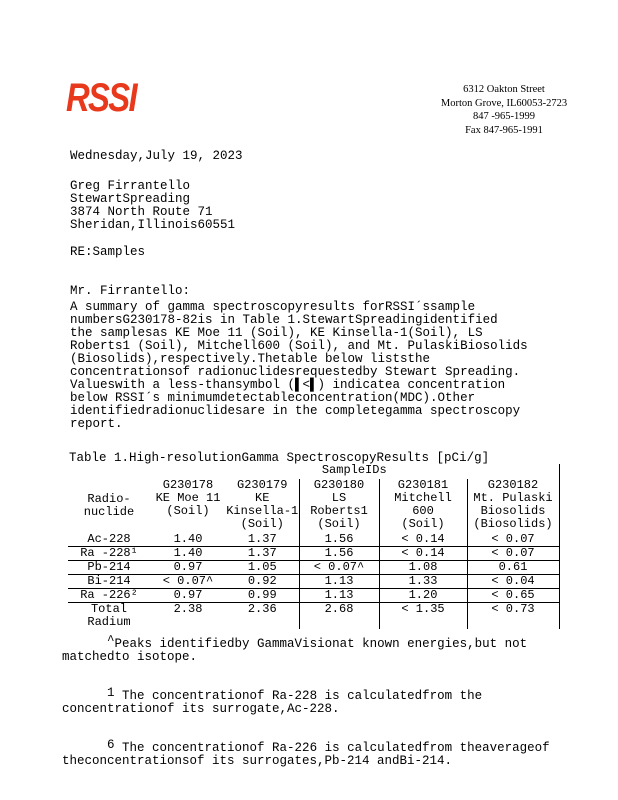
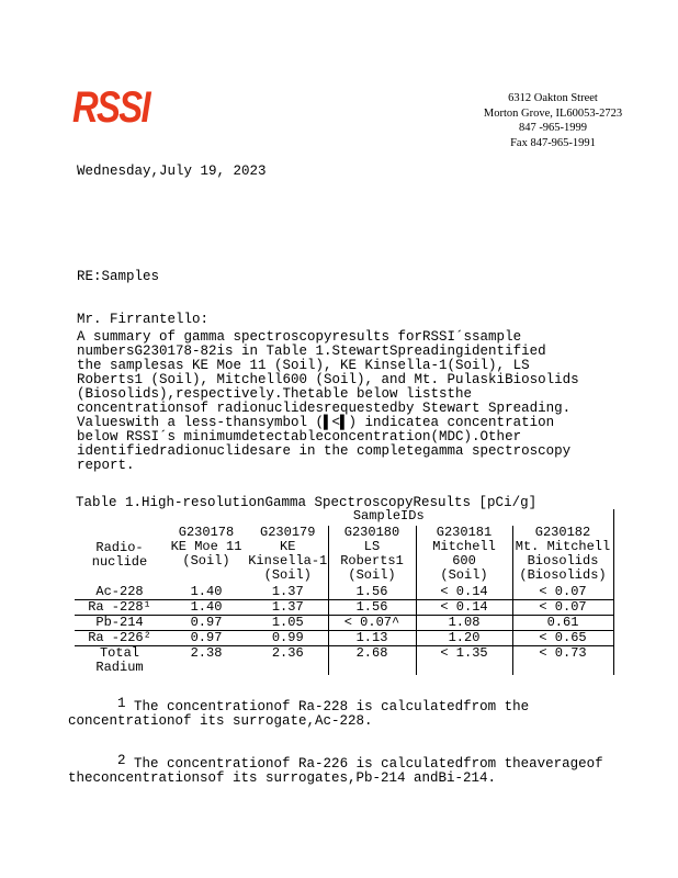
  RSSI
  6312 Oakton Street
  Morton Grove, IL60053-2723
  847 -965-1999
  Fax 847-965-1991
  Wednesday,July 19, 2023
- Greg Firrantello
- StewartSpreading
- 3874 North Route 71
- Sheridan,Illinois60551
  RE:Samples
  Mr. Firrantello:
  A summary of gamma spectroscopyresults forRSSI´ssample
  numbersG230178-82is in Table 1.StewartSpreadingidentified
  the samplesas KE Moe 11 (Soil), KE Kinsella-1(Soil), LS
  Roberts1 (Soil), Mitchell600 (Soil), and Mt. PulaskiBiosolids
  (Biosolids),respectively.Thetable below liststhe
  concentrationsof radionuclidesrequestedby Stewart Spreading.
  Valueswith a less-thansymbol (▌<▌) indicatea concentration
  below RSSI´s minimumdetectableconcentration(MDC).Other
  identifiedradionuclidesare in the completegamma spectroscopy
  report.
  Table 1.High-resolutionGamma SpectroscopyResults [pCi/g]
  	SampleIDs
- Radio- nuclide	G230178 KE Moe 11 (Soil)	G230179 KE Kinsella-1 (Soil)	G230180 LS Roberts1 (Soil)	G230181 Mitchell 600 (Soil)	G230182 Mt. Pulaski Biosolids (Biosolids)
+ Radio- nuclide	G230178 KE Moe 11 (Soil)	G230179 KE Kinsella-1 (Soil)	G230180 LS Roberts1 (Soil)	G230181 Mitchell 600 (Soil)	G230182 Mt. Mitchell Biosolids (Biosolids)
  Ac-228	1.40	1.37	1.56	< 0.14	< 0.07
  Ra -228¹	1.40	1.37	1.56	< 0.14	< 0.07
  Pb-214	0.97	1.05	< 0.07^	1.08	0.61
- Bi-214	< 0.07^	0.92	1.13	1.33	< 0.04
  Ra -226²	0.97	0.99	1.13	1.20	< 0.65
  Total Radium	2.38	2.36	2.68	< 1.35	< 0.73
- ^Peaks identifiedby GammaVisionat known energies,but not
- matchedto isotope.
  1 The concentrationof Ra-228 is calculatedfrom the
  concentrationof its surrogate,Ac-228.
- 6 The concentrationof Ra-226 is calculatedfrom theaverageof
+ 2 The concentrationof Ra-226 is calculatedfrom theaverageof
  theconcentrationsof its surrogates,Pb-214 andBi-214.
